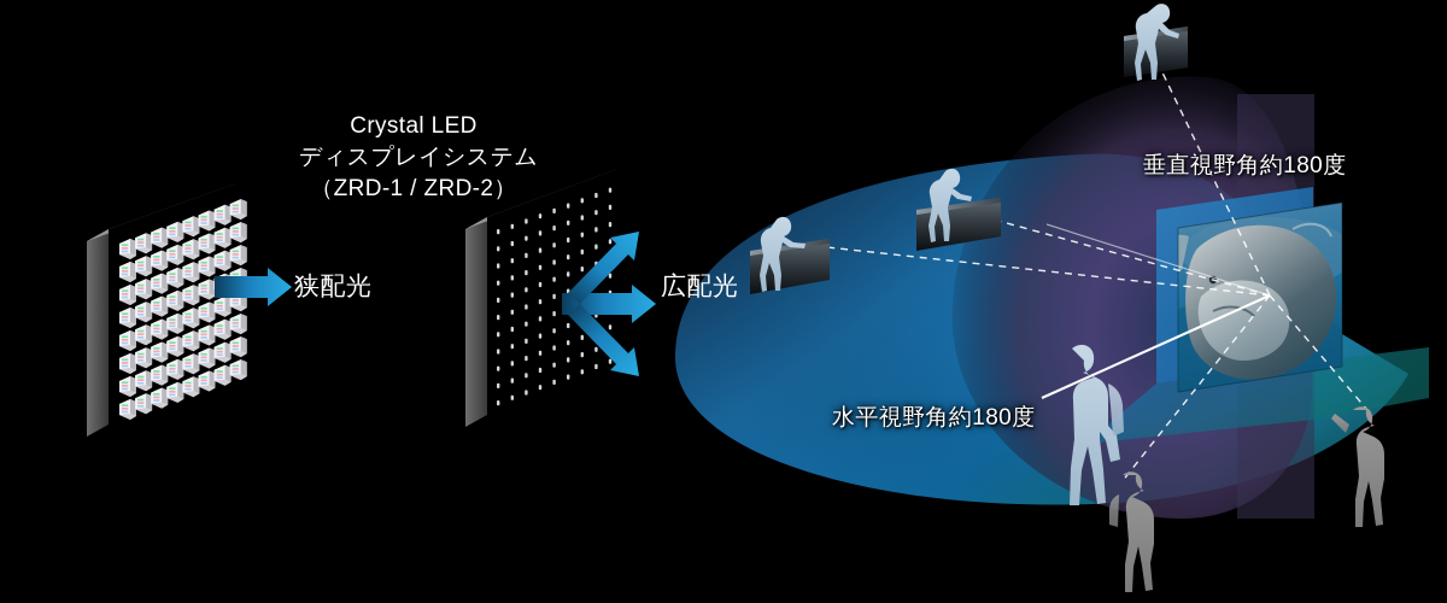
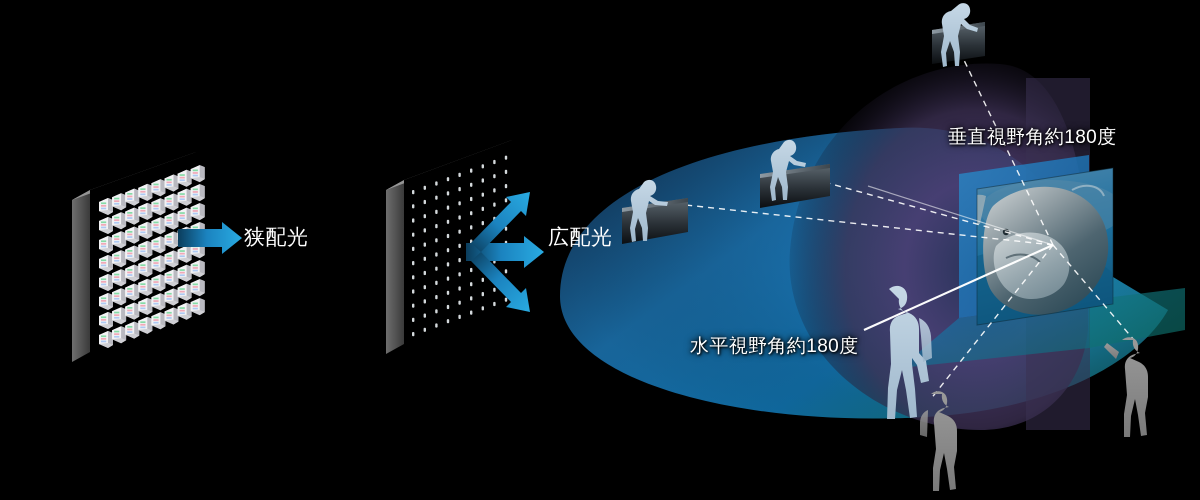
- Crystal LED
- ディスプレイシステム
- （ZRD-1 / ZRD-2）
  狭配光
  広配光
  垂直視野角約180度
  水平視野角約180度
